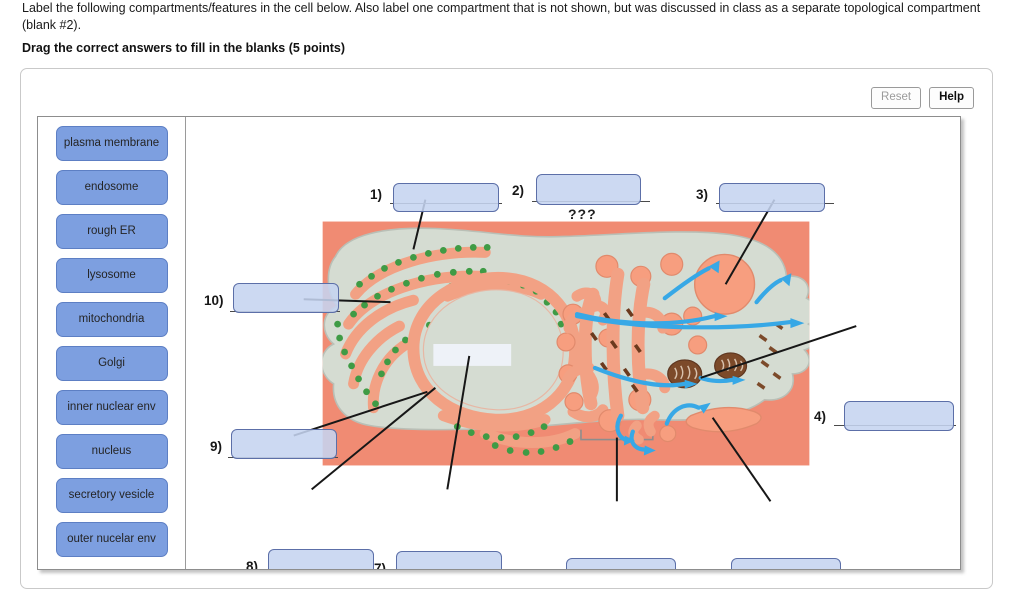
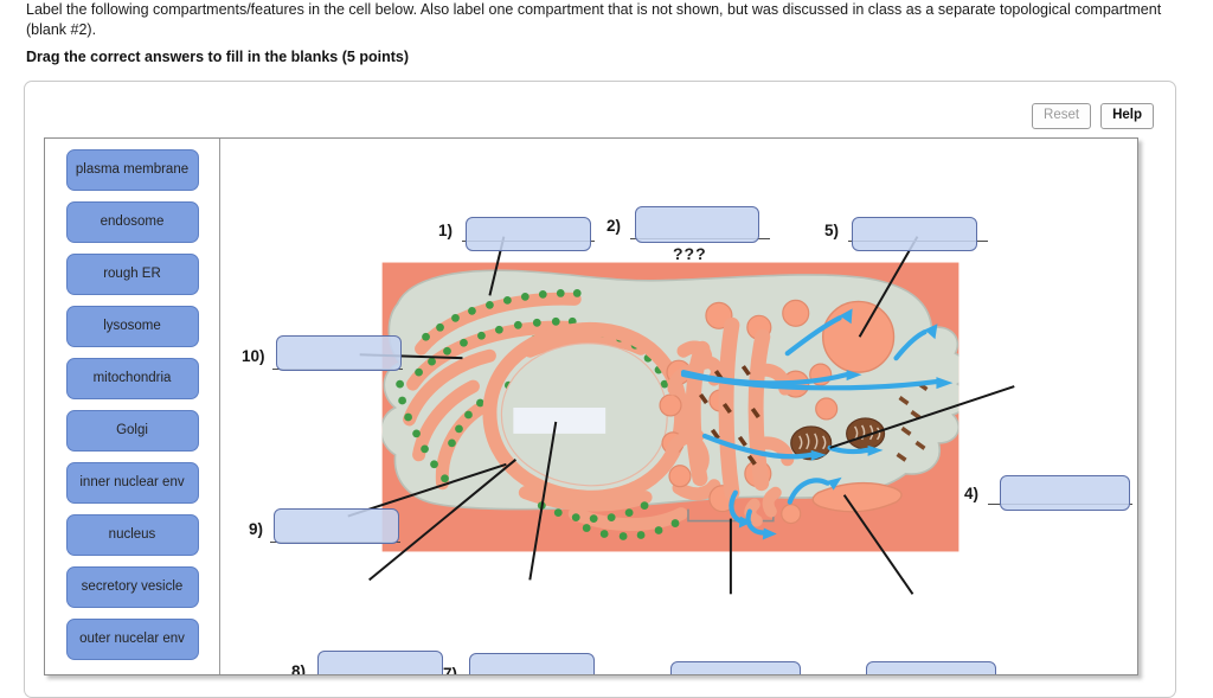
  Label the following compartments/features in the cell below. Also label one compartment that is not shown, but was discussed in class as a separate topological compartment (blank #2).
  Drag the correct answers to fill in the blanks (5 points)
  Reset
  Help
  plasma membrane
  endosome
  rough ER
  lysosome
  mitochondria
  Golgi
  inner nuclear env
  nucleus
  secretory vesicle
  outer nucelar env
  1)
  2)
  ???
- 3)
+ 5)
  4)
  7)
  8)
  9)
  10)
